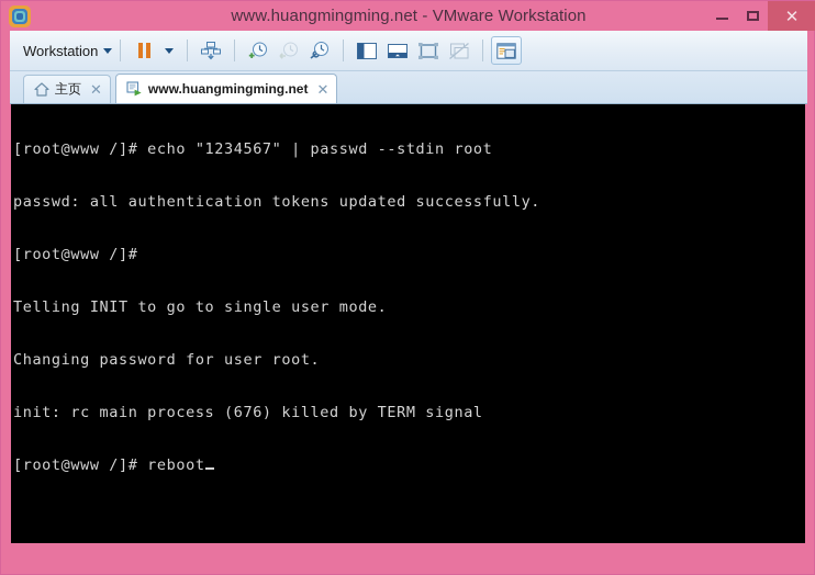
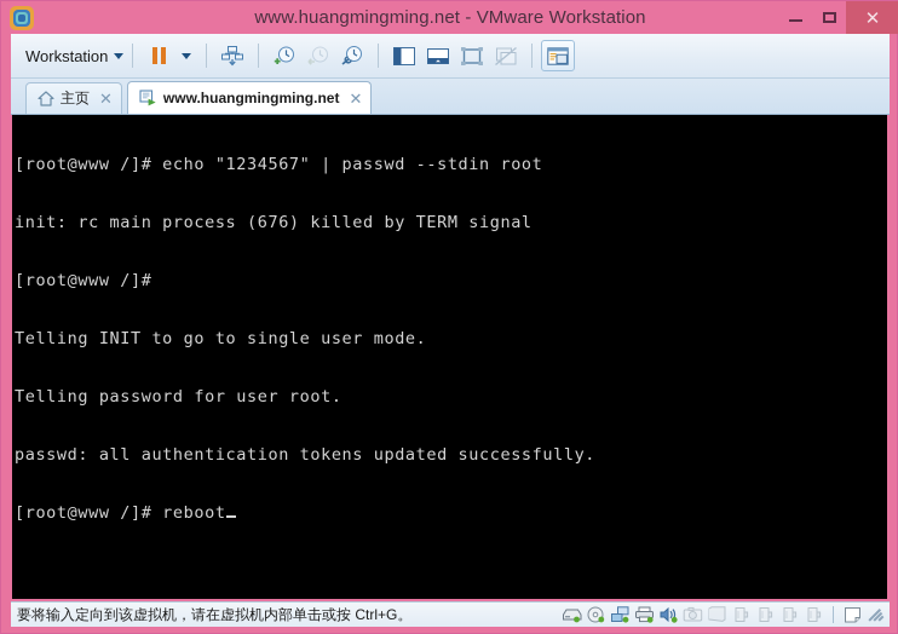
  www.huangmingming.net - VMware Workstation
  ✕
  Workstation
  主页
  ✕
  www.huangmingming.net
  ✕
  [root@www /]# echo "1234567" | passwd --stdin root
- passwd: all authentication tokens updated successfully.
+ init: rc main process (676) killed by TERM signal
  [root@www /]#
  Telling INIT to go to single user mode.
- Changing password for user root.
+ Telling password for user root.
- init: rc main process (676) killed by TERM signal
+ passwd: all authentication tokens updated successfully.
  [root@www /]# reboot
+ 要将输入定向到该虚拟机，请在虚拟机内部单击或按 Ctrl+G。
